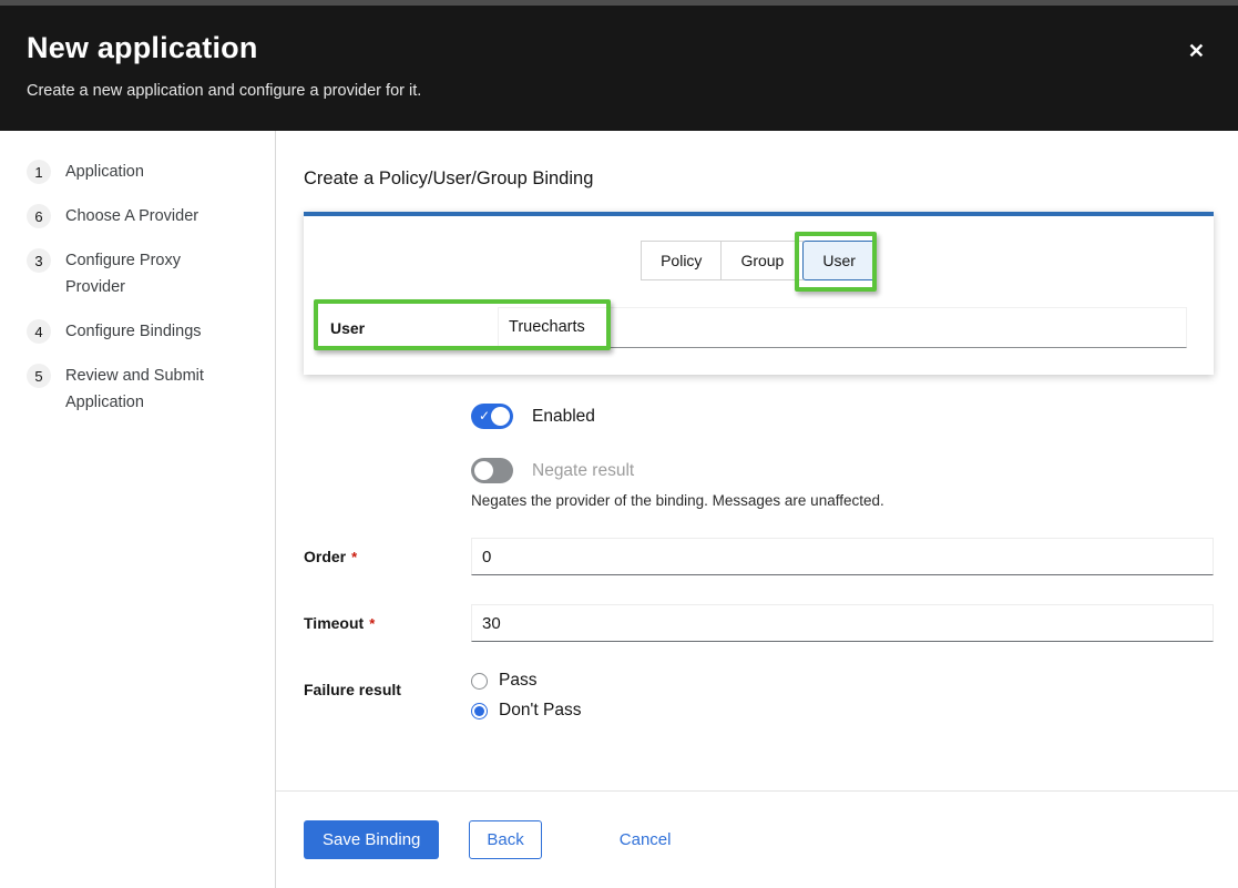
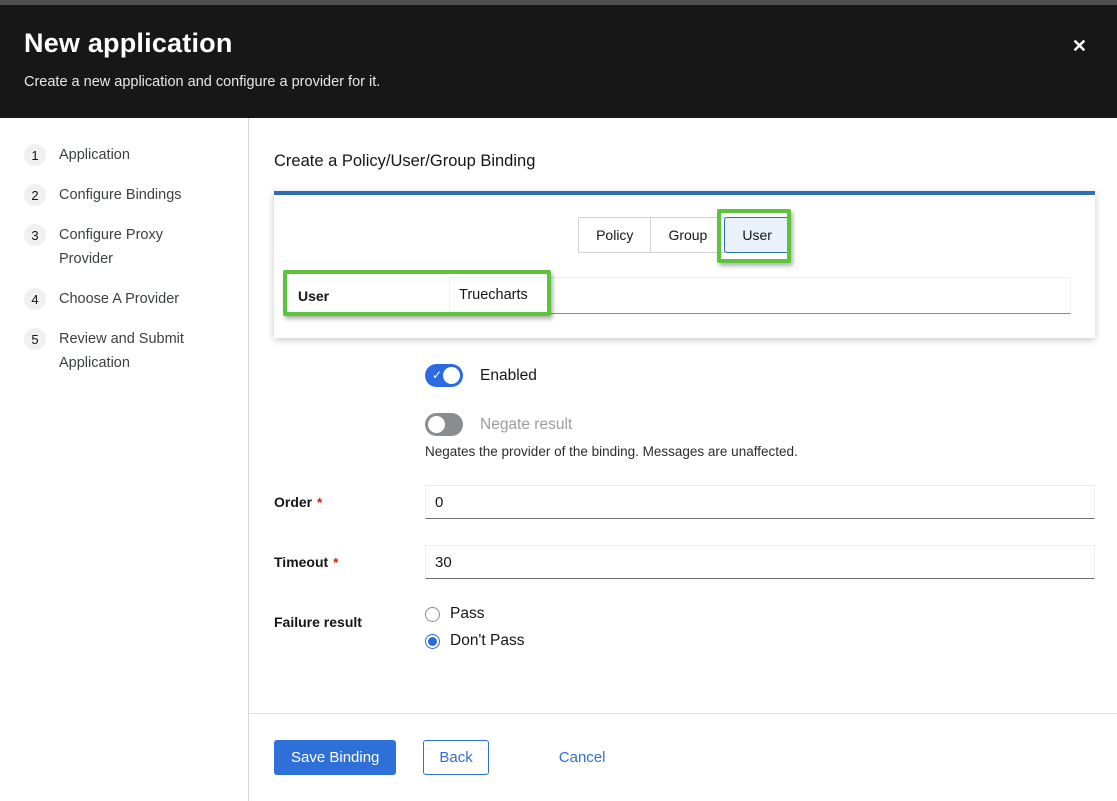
  New application
  Create a new application and configure a provider for it.
  ✕
  1
  Application
- 6
+ 2
- Choose A Provider
+ Configure Bindings
  3
  Configure Proxy Provider
  4
- Configure Bindings
+ Choose A Provider
  5
  Review and Submit Application
  Create a Policy/User/Group Binding
  Policy
  Group
  User
  User
  Truecharts
  ✓
  Enabled
  Negate result
  Negates the provider of the binding. Messages are unaffected.
  Order *
  0
  Timeout *
  30
  Failure result
  Pass
  Don't Pass
  Save Binding
  Back
  Cancel
